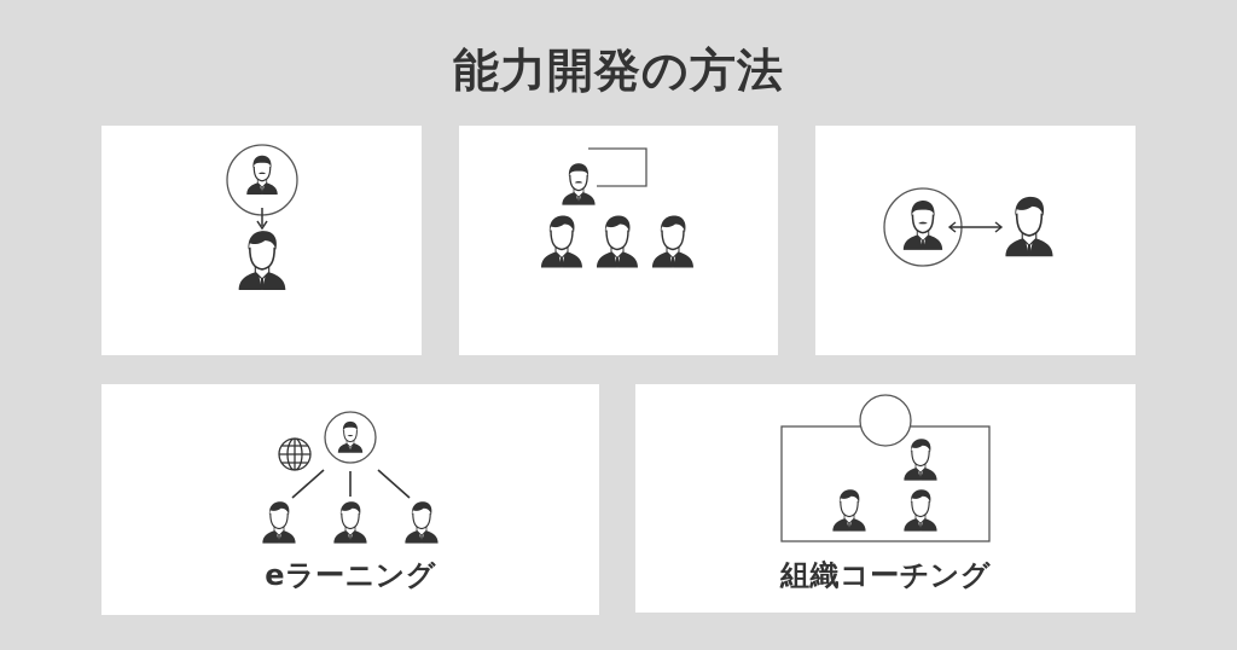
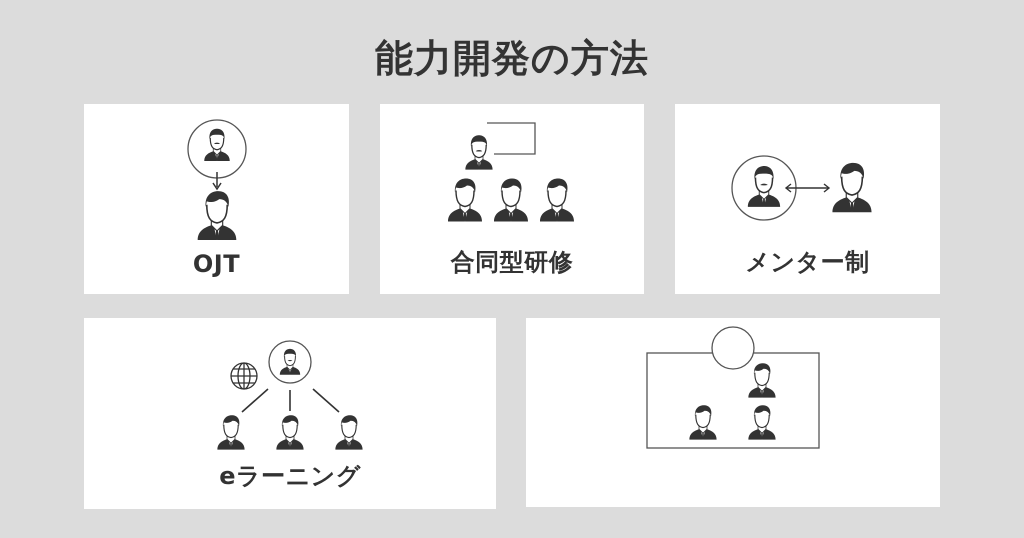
  能力開発の方法
+ OJT
+ 合同型研修
+ メンター制
  eラーニング
- 組織コーチング
